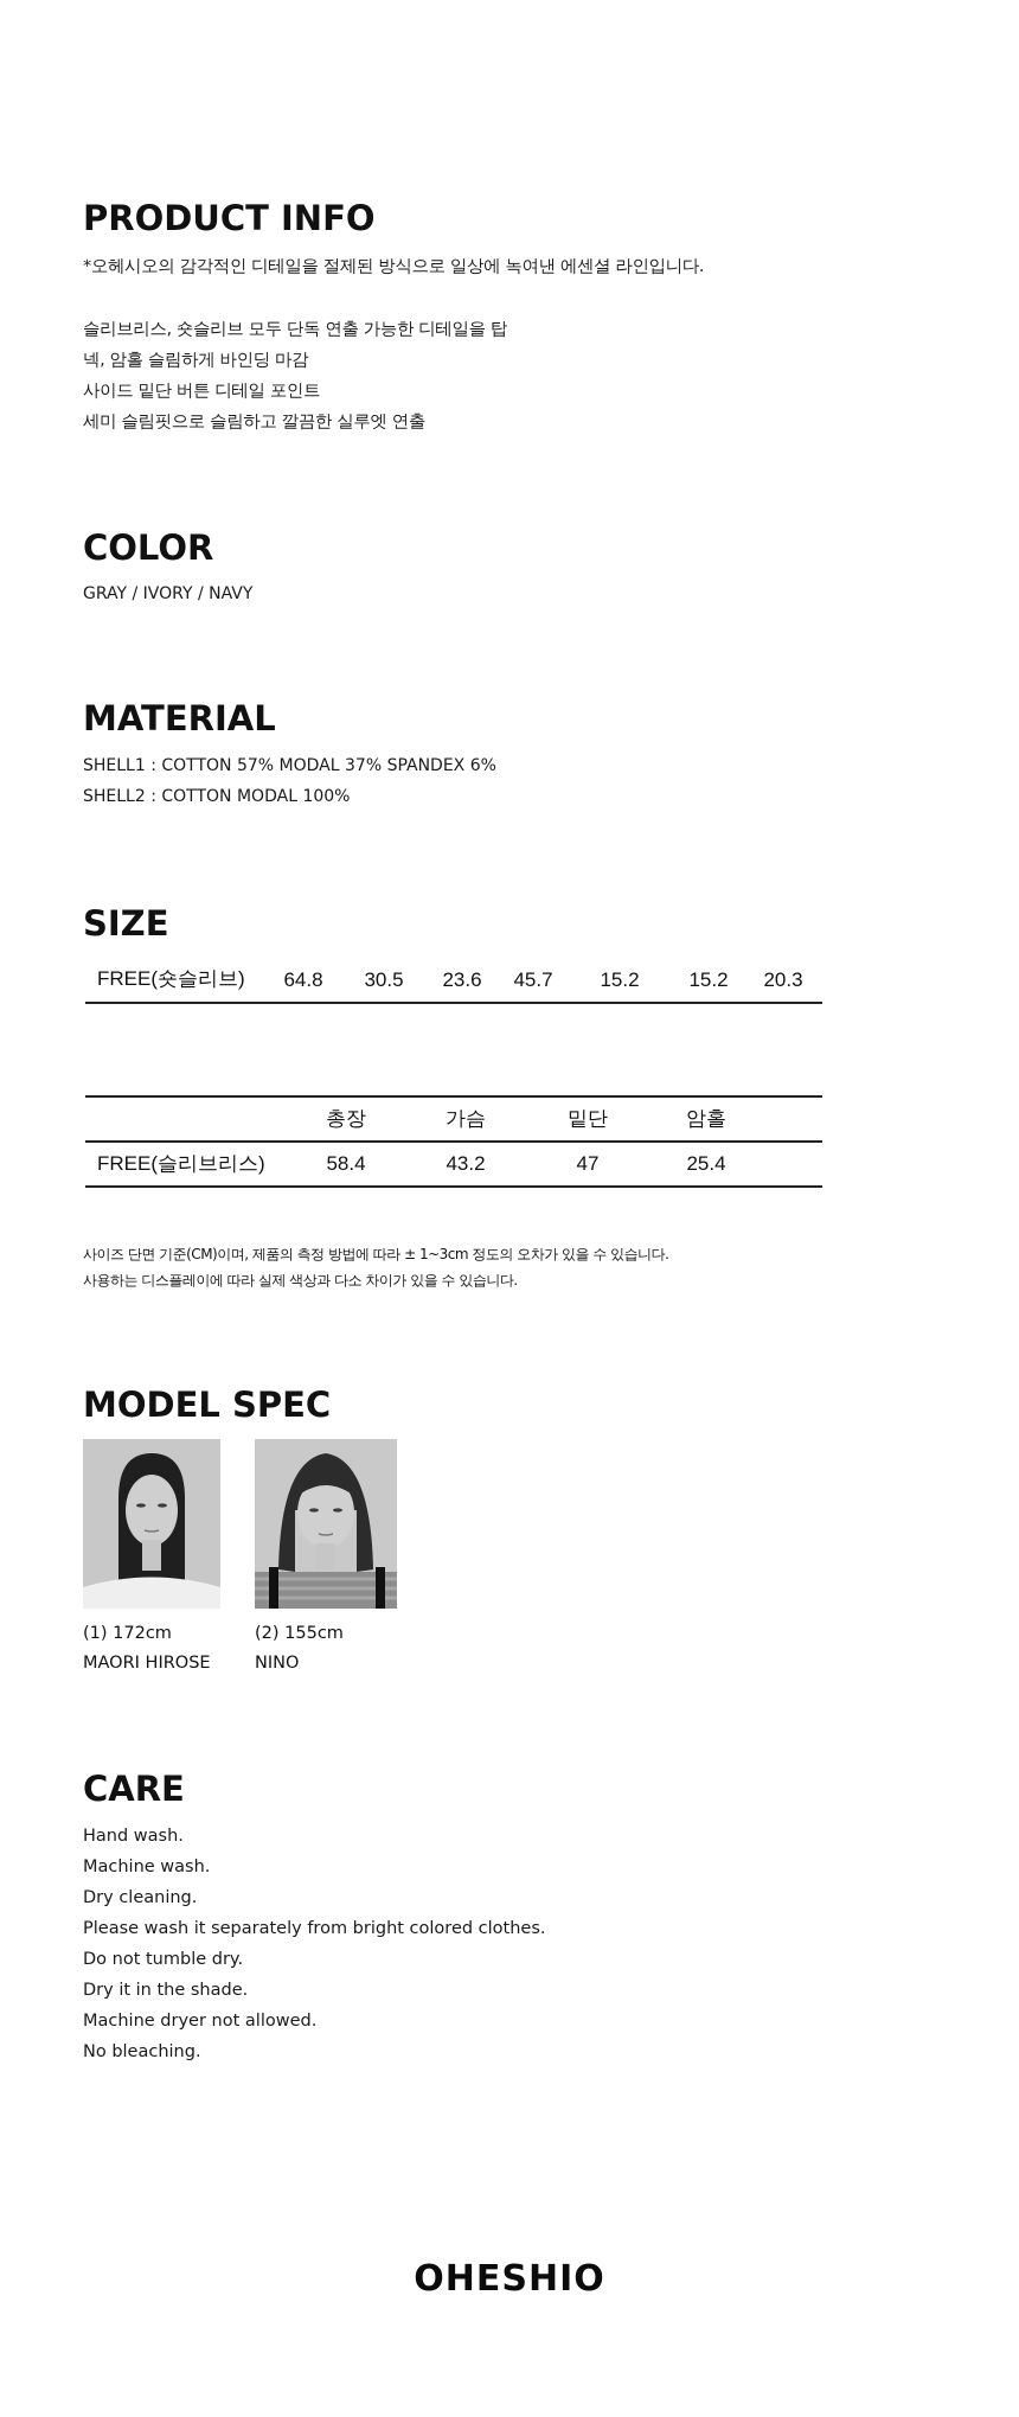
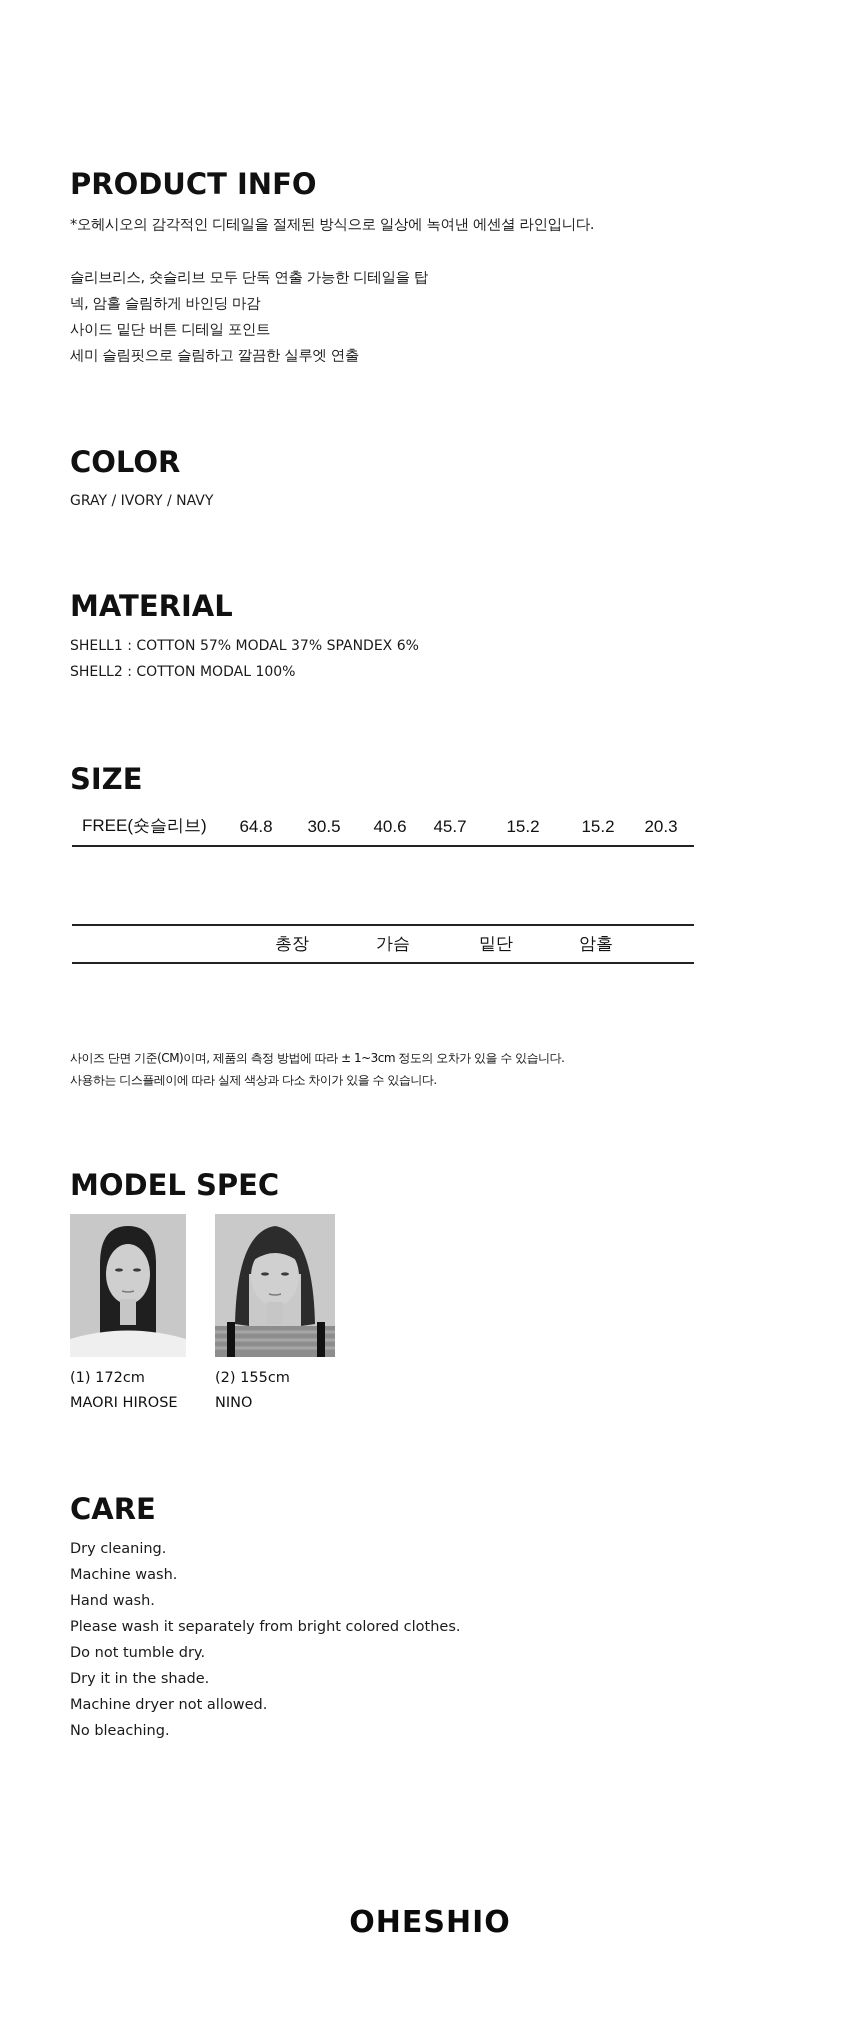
  PRODUCT INFO
  *오헤시오의 감각적인 디테일을 절제된 방식으로 일상에 녹여낸 에센셜 라인입니다.
  슬리브리스, 숏슬리브 모두 단독 연출 가능한 디테일을 탑
  넥, 암홀 슬림하게 바인딩 마감
  사이드 밑단 버튼 디테일 포인트
  세미 슬림핏으로 슬림하고 깔끔한 실루엣 연출
  COLOR
  GRAY / IVORY / NAVY
  MATERIAL
  SHELL1 : COTTON 57% MODAL 37% SPANDEX 6%
  SHELL2 : COTTON MODAL 100%
  SIZE
- FREE(숏슬리브)	64.8	30.5	23.6	45.7	15.2	15.2	20.3
+ FREE(숏슬리브)	64.8	30.5	40.6	45.7	15.2	15.2	20.3
  	총장	가슴	밑단	암홀
- FREE(슬리브리스)	58.4	43.2	47	25.4
  사이즈 단면 기준(CM)이며, 제품의 측정 방법에 따라 ± 1~3cm 정도의 오차가 있을 수 있습니다.
  사용하는 디스플레이에 따라 실제 색상과 다소 차이가 있을 수 있습니다.
  MODEL SPEC
  (1) 172cm
  MAORI HIROSE
  (2) 155cm
  NINO
  CARE
- Hand wash.
+ Dry cleaning.
  Machine wash.
- Dry cleaning.
+ Hand wash.
  Please wash it separately from bright colored clothes.
  Do not tumble dry.
  Dry it in the shade.
  Machine dryer not allowed.
  No bleaching.
  OHESHIO
